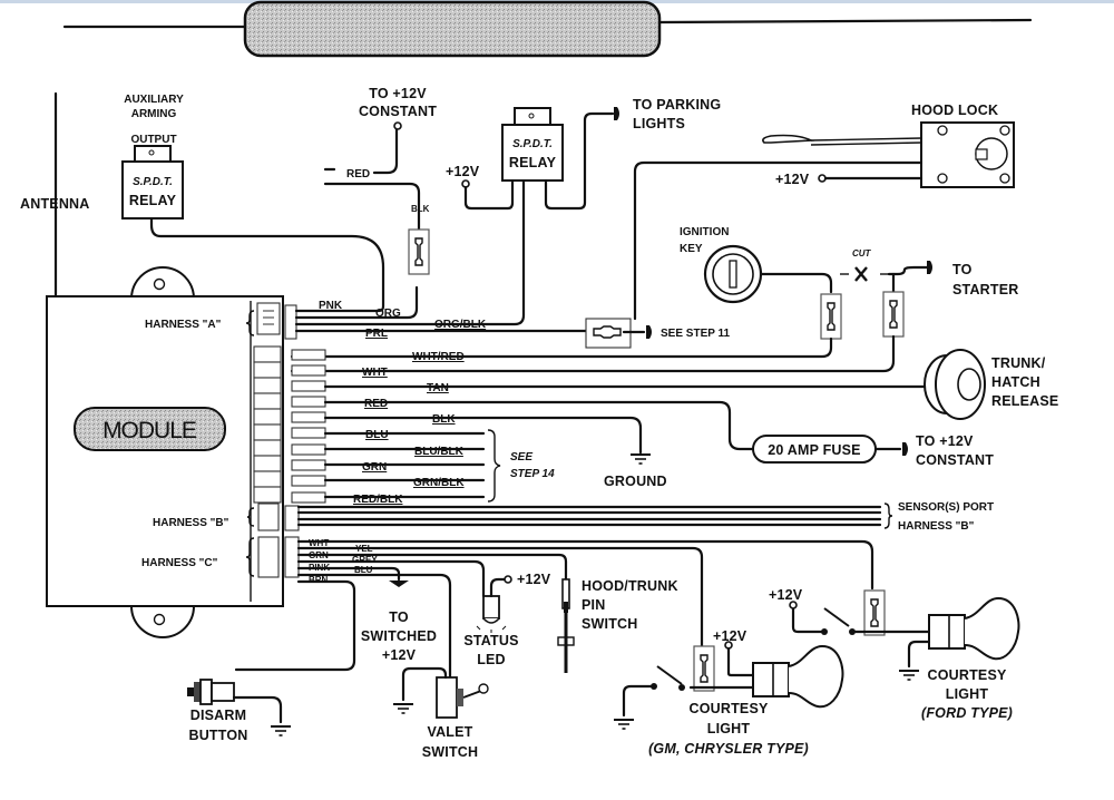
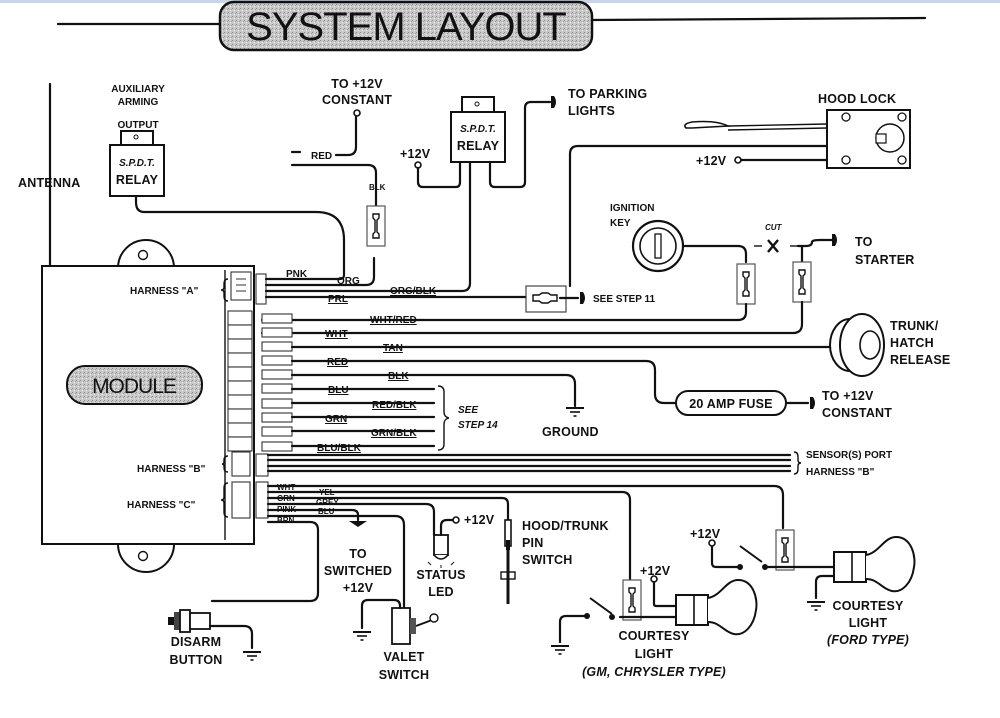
+ SYSTEM LAYOUT
  ANTENNA
  MODULE
  HARNESS "A"
  HARNESS "B"
  HARNESS "C"
  PNK
  ORG
  ORG/BLK
  PRL
  AUXILIARY
  ARMING
  OUTPUT
  S.P.D.T.
  RELAY
  RED
  BLK
  TO +12V
  CONSTANT
  S.P.D.T.
  RELAY
  +12V
  TO PARKING
  LIGHTS
  HOOD LOCK
  +12V
  SEE STEP 11
  IGNITION
  KEY
  CUT
  TO
  STARTER
  WHT/RED
  WHT
  TAN
  RED
  BLK
  BLU
- BLU/BLK
+ RED/BLK
  GRN
  GRN/BLK
- RED/BLK
+ BLU/BLK
  SEE
  STEP 14
  GROUND
  TRUNK/
  HATCH
  RELEASE
  20 AMP FUSE
  TO +12V
  CONSTANT
  SENSOR(S) PORT
  HARNESS "B"
  WHT
  GRN
  PINK
  BRN
  YEL
  GREY
  BLU
  TO
  SWITCHED
  +12V
  +12V
  STATUS
  LED
  HOOD/TRUNK
  PIN
  SWITCH
  VALET
  SWITCH
  DISARM
  BUTTON
  +12V
  COURTESY
  LIGHT
  (GM, CHRYSLER TYPE)
  +12V
  COURTESY
  LIGHT
  (FORD TYPE)
